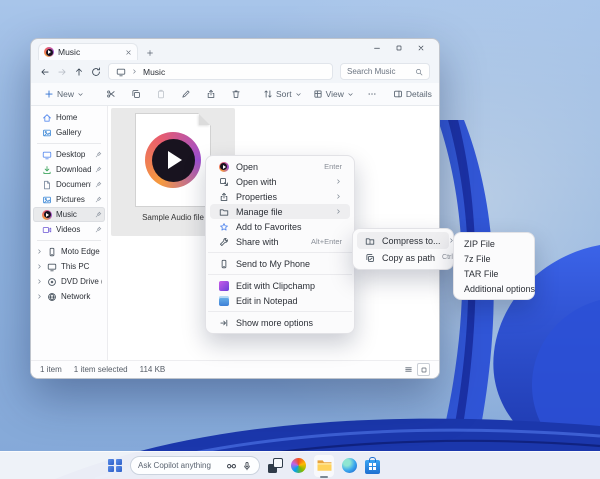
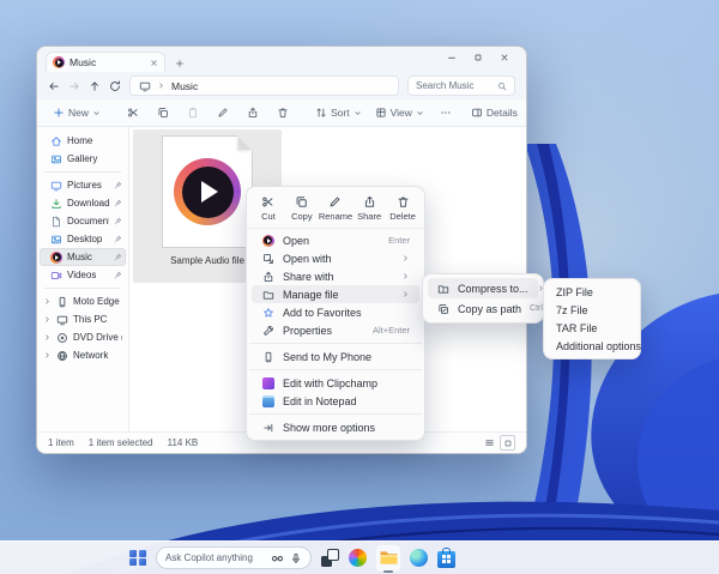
  Music
  Music
  Search Music
  New
  Sort
  View
  Details
  Home
  Gallery
- Desktop
+ Pictures
  Download
  Documen
- Pictures
+ Desktop
  Music
  Videos
  This PC
  Network
  Sample Audio file
  1 item
  1 item selected
  114 KB
+ Cut
+ Copy
+ Rename
+ Share
+ Delete
  Open
  Enter
  Open with
- Properties
+ Share with
  Manage file
  Add to Favorites
- Share with
+ Properties
  Alt+Enter
  Send to My Phone
  Edit with Clipchamp
  Edit in Notepad
  Show more options
  Compress to...
  Copy as path
  ZIP File
  7z File
  TAR File
  Additional options
  Ask Copilot anything
